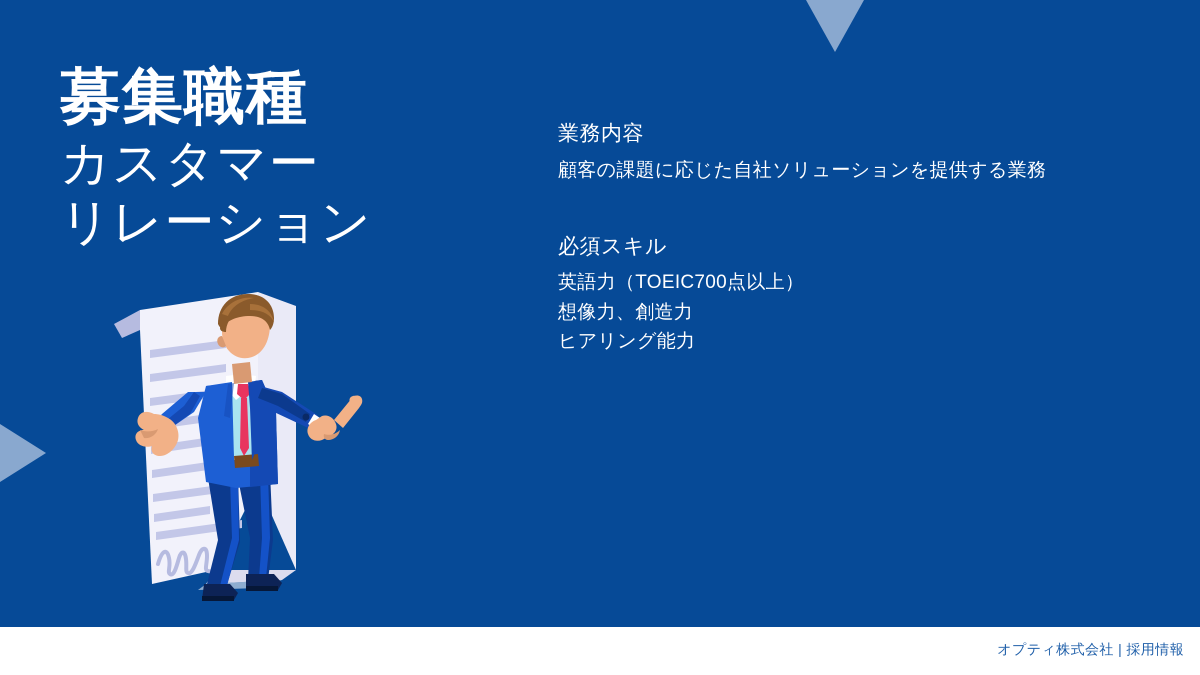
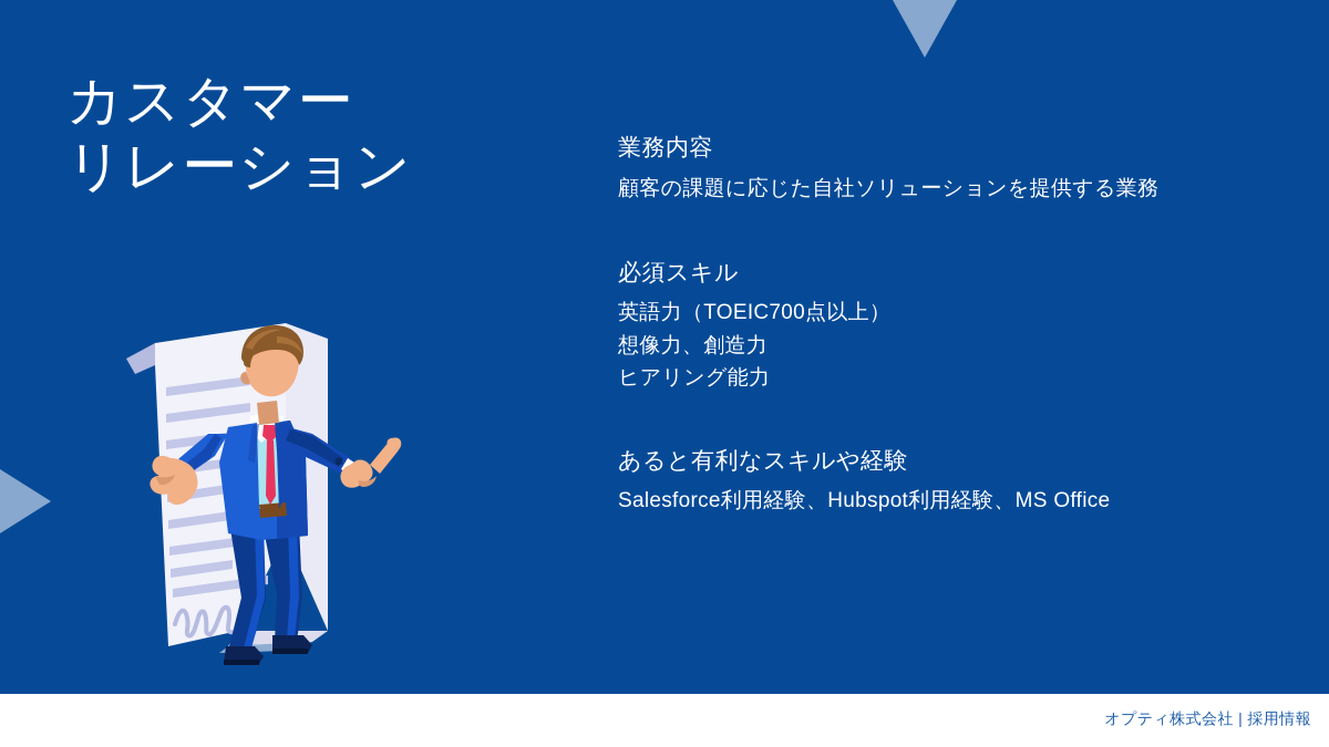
- 募集職種
  カスタマー
  リレーション
  業務内容
  顧客の課題に応じた自社ソリューションを提供する業務
  必須スキル
  英語力（TOEIC700点以上）
  想像力、創造力
  ヒアリング能力
+ あると有利なスキルや経験
+ Salesforce利用経験、Hubspot利用経験、MS Office
  オプティ株式会社 | 採用情報
